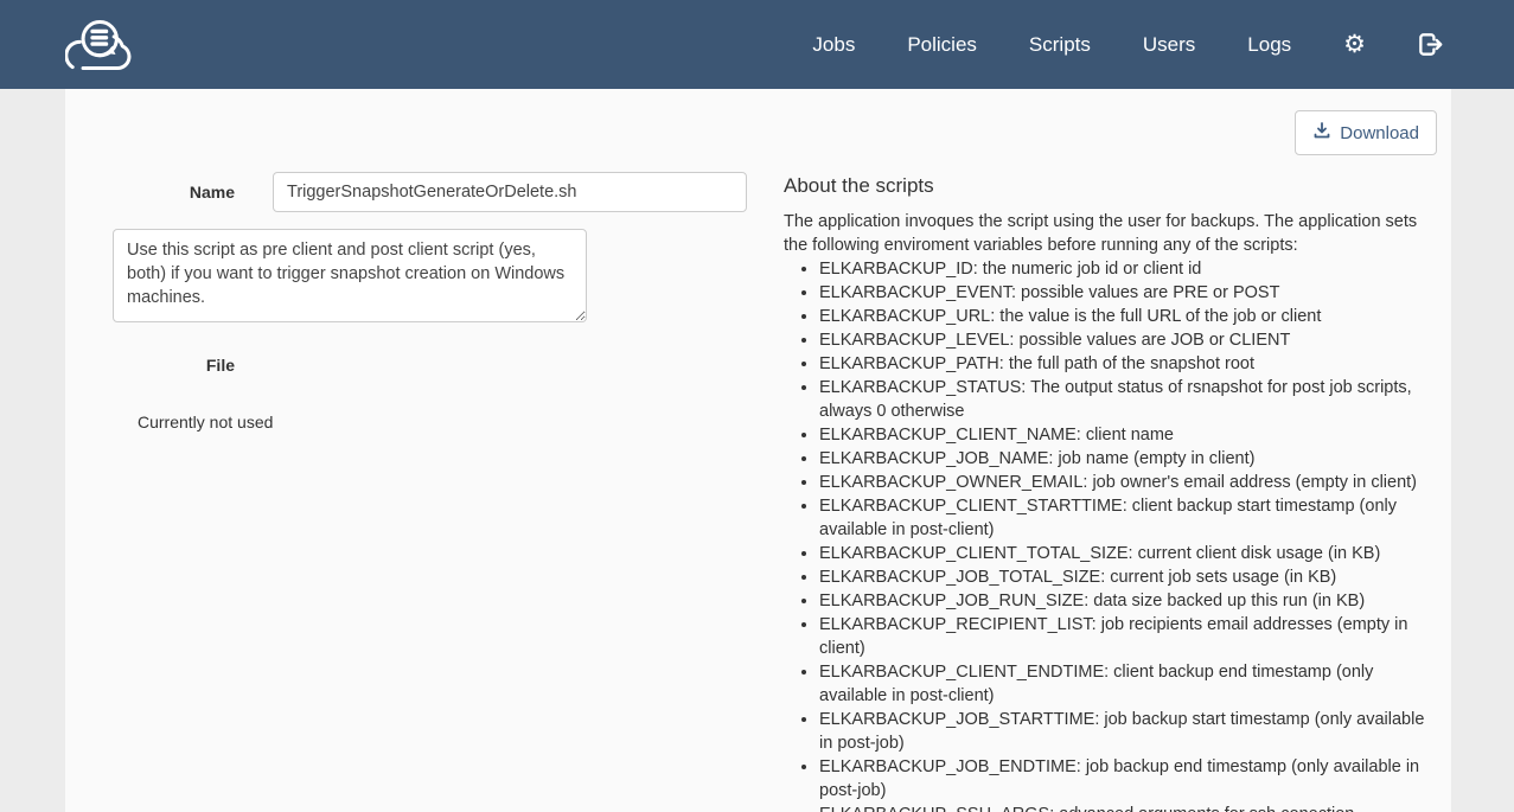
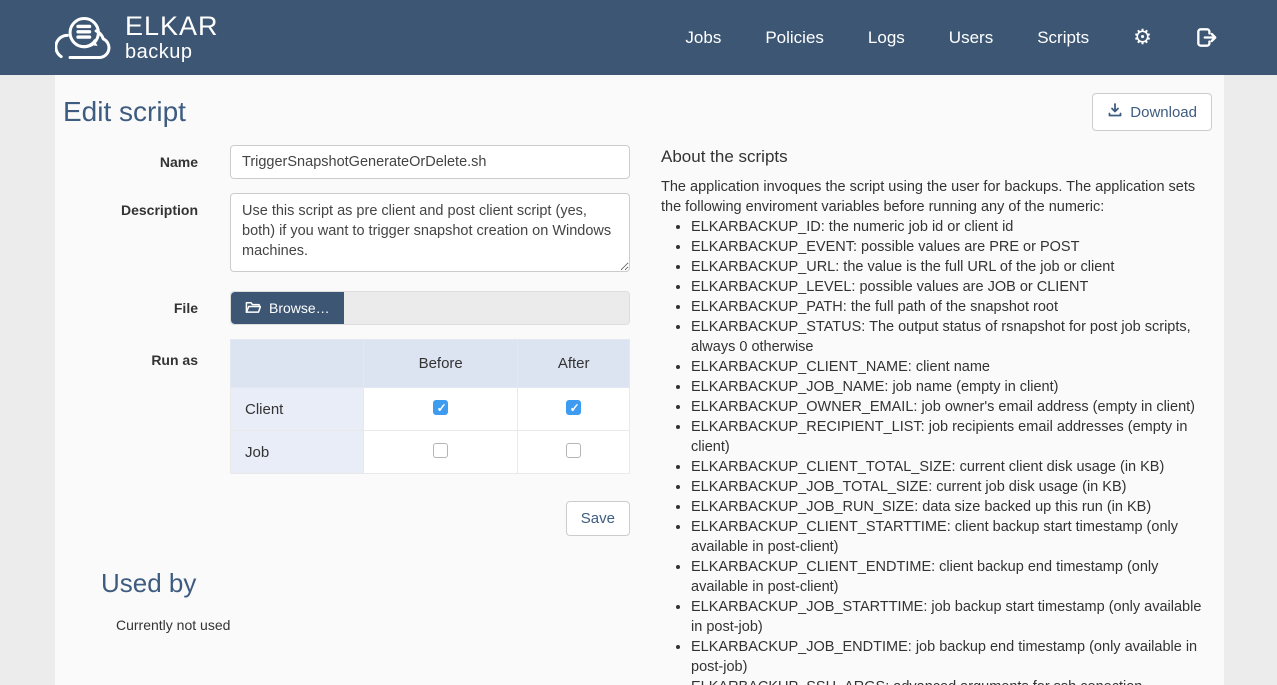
+ ELKAR
+ backup
  Jobs
  Policies
- Scripts
+ Logs
  Users
- Logs
+ Scripts
  ⚙
+ Edit script
  Download
  Name
  TriggerSnapshotGenerateOrDelete.sh
+ Description
  File
+ Browse…
+ Run as
+ 	Before	After
+ Client
+ Job
+ Save
+ Used by
  Currently not used
  About the scripts
- The application invoques the script using the user for backups. The application sets the following enviroment variables before running any of the scripts:
+ The application invoques the script using the user for backups. The application sets the following enviroment variables before running any of the numeric:
  ELKARBACKUP_ID: the numeric job id or client id
  ELKARBACKUP_EVENT: possible values are PRE or POST
  ELKARBACKUP_URL: the value is the full URL of the job or client
  ELKARBACKUP_LEVEL: possible values are JOB or CLIENT
  ELKARBACKUP_PATH: the full path of the snapshot root
  ELKARBACKUP_STATUS: The output status of rsnapshot for post job scripts, always 0 otherwise
  ELKARBACKUP_CLIENT_NAME: client name
  ELKARBACKUP_JOB_NAME: job name (empty in client)
  ELKARBACKUP_OWNER_EMAIL: job owner's email address (empty in client)
- ELKARBACKUP_CLIENT_STARTTIME: client backup start timestamp (only available in post-client)
+ ELKARBACKUP_RECIPIENT_LIST: job recipients email addresses (empty in client)
  ELKARBACKUP_CLIENT_TOTAL_SIZE: current client disk usage (in KB)
- ELKARBACKUP_JOB_TOTAL_SIZE: current job sets usage (in KB)
+ ELKARBACKUP_JOB_TOTAL_SIZE: current job disk usage (in KB)
  ELKARBACKUP_JOB_RUN_SIZE: data size backed up this run (in KB)
- ELKARBACKUP_RECIPIENT_LIST: job recipients email addresses (empty in client)
+ ELKARBACKUP_CLIENT_STARTTIME: client backup start timestamp (only available in post-client)
  ELKARBACKUP_CLIENT_ENDTIME: client backup end timestamp (only available in post-client)
  ELKARBACKUP_JOB_STARTTIME: job backup start timestamp (only available in post-job)
  ELKARBACKUP_JOB_ENDTIME: job backup end timestamp (only available in post-job)
